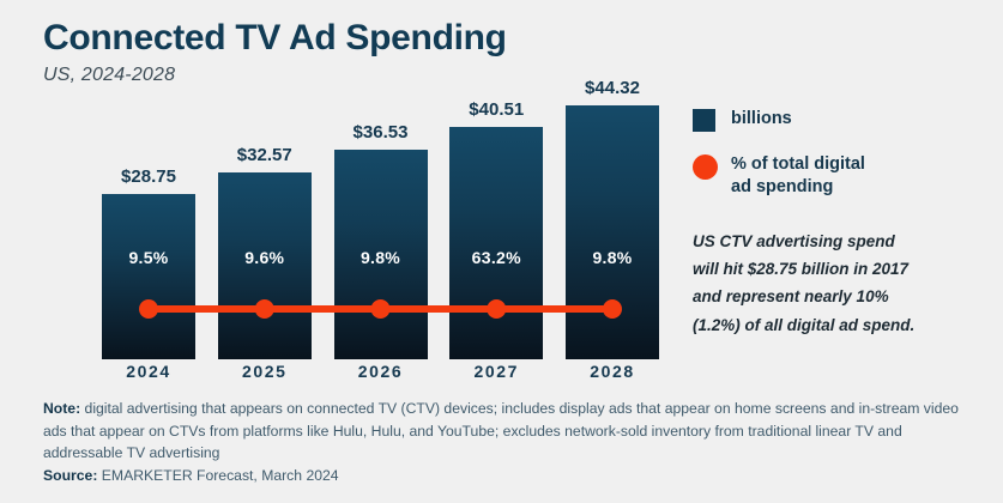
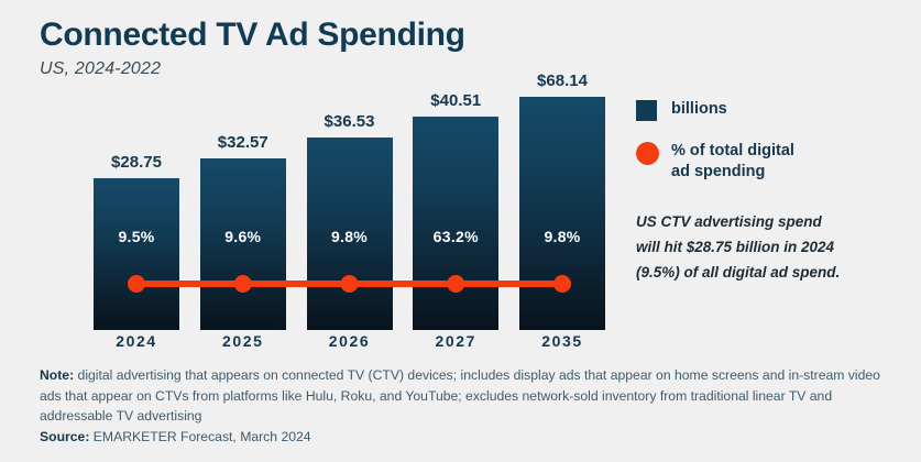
  Connected TV Ad Spending
- US, 2024-2028
+ US, 2024-2022
  $28.75
  9.5%
  $32.57
  9.6%
  $36.53
  9.8%
  $40.51
  63.2%
- $44.32
+ $68.14
  9.8%
  2024
  2025
  2026
  2027
- 2028
+ 2035
  billions
  % of total digital
  ad spending
  US CTV advertising spend
- will hit $28.75 billion in 2017
+ will hit $28.75 billion in 2024
- and represent nearly 10%
- (1.2%) of all digital ad spend.
+ (9.5%) of all digital ad spend.
- Note: digital advertising that appears on connected TV (CTV) devices; includes display ads that appear on home screens and in-stream video ads that appear on CTVs from platforms like Hulu, Hulu, and YouTube; excludes network-sold inventory from traditional linear TV and addressable TV advertising
+ Note: digital advertising that appears on connected TV (CTV) devices; includes display ads that appear on home screens and in-stream video ads that appear on CTVs from platforms like Hulu, Roku, and YouTube; excludes network-sold inventory from traditional linear TV and addressable TV advertising
  Source: EMARKETER Forecast, March 2024
